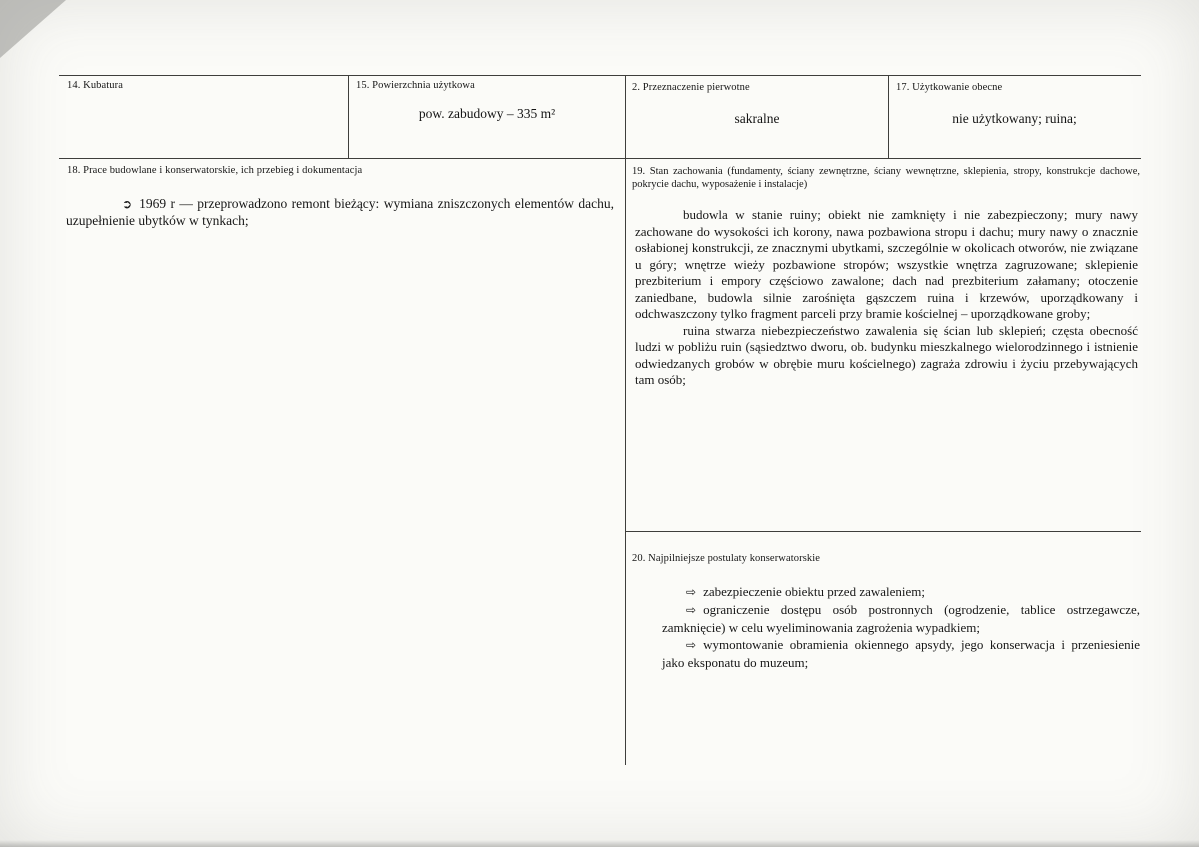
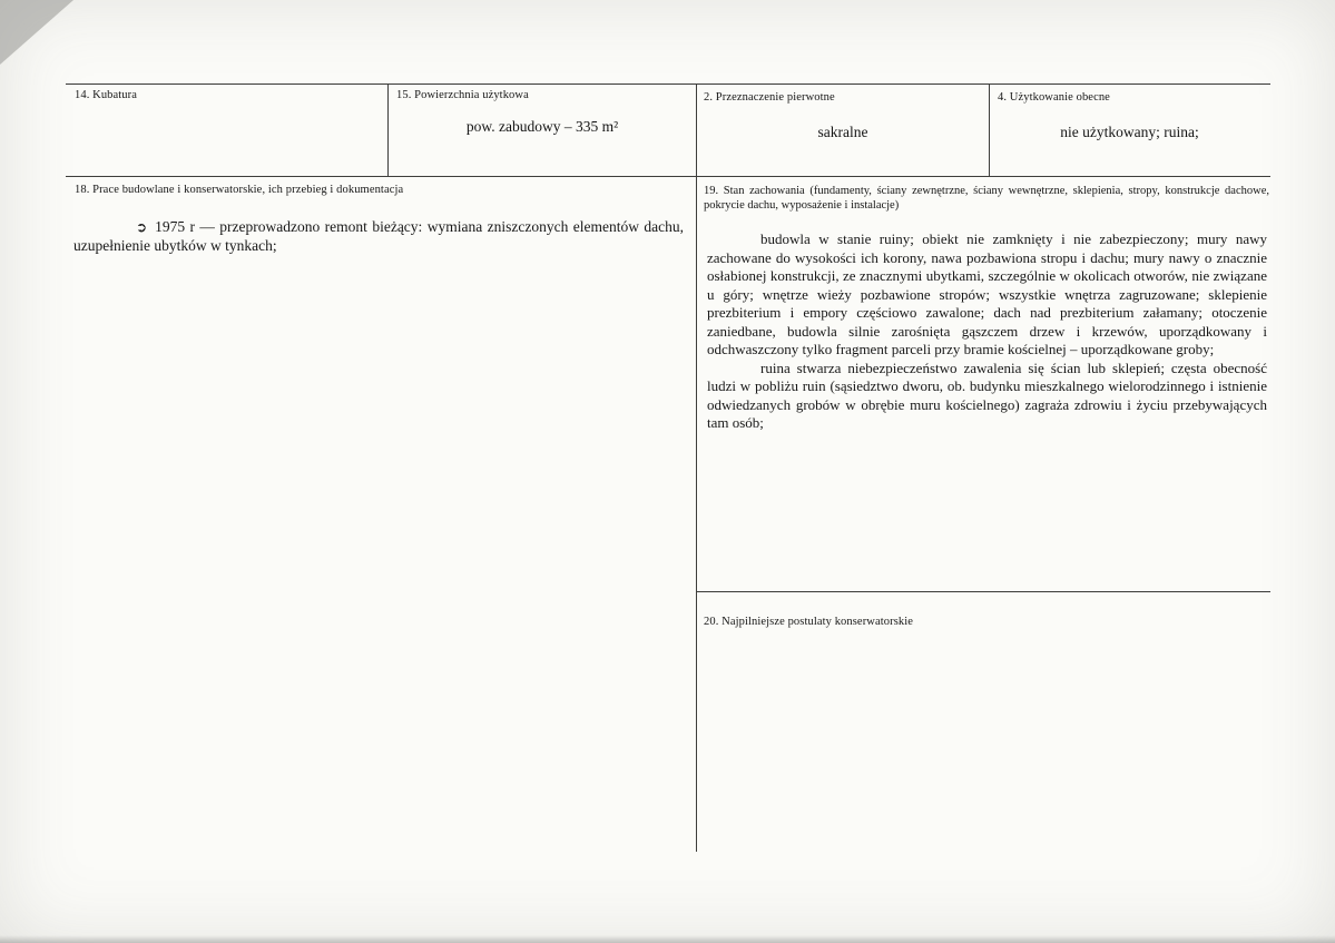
  14. Kubatura
  15. Powierzchnia użytkowa
  pow. zabudowy – 335 m²
  2. Przeznaczenie pierwotne
  sakralne
- 17. Użytkowanie obecne
+ 4. Użytkowanie obecne
  nie użytkowany; ruina;
  18. Prace budowlane i konserwatorskie, ich przebieg i dokumentacja
- ➲ 1969 r — przeprowadzono remont bieżący: wymiana zniszczonych elementów dachu, uzupełnienie ubytków w tynkach;
+ ➲ 1975 r — przeprowadzono remont bieżący: wymiana zniszczonych elementów dachu, uzupełnienie ubytków w tynkach;
  19. Stan zachowania (fundamenty, ściany zewnętrzne, ściany wewnętrzne, sklepienia, stropy, konstrukcje dachowe, pokrycie dachu, wyposażenie i instalacje)
- budowla w stanie ruiny; obiekt nie zamknięty i nie zabezpieczony; mury nawy zachowane do wysokości ich korony, nawa pozbawiona stropu i dachu; mury nawy o znacznie osłabionej konstrukcji, ze znacznymi ubytkami, szczególnie w okolicach otworów, nie związane u góry; wnętrze wieży pozbawione stropów; wszystkie wnętrza zagruzowane; sklepienie prezbiterium i empory częściowo zawalone; dach nad prezbiterium załamany; otoczenie zaniedbane, budowla silnie zarośnięta gąszczem ruina i krzewów, uporządkowany i odchwaszczony tylko fragment parceli przy bramie kościelnej – uporządkowane groby;
+ budowla w stanie ruiny; obiekt nie zamknięty i nie zabezpieczony; mury nawy zachowane do wysokości ich korony, nawa pozbawiona stropu i dachu; mury nawy o znacznie osłabionej konstrukcji, ze znacznymi ubytkami, szczególnie w okolicach otworów, nie związane u góry; wnętrze wieży pozbawione stropów; wszystkie wnętrza zagruzowane; sklepienie prezbiterium i empory częściowo zawalone; dach nad prezbiterium załamany; otoczenie zaniedbane, budowla silnie zarośnięta gąszczem drzew i krzewów, uporządkowany i odchwaszczony tylko fragment parceli przy bramie kościelnej – uporządkowane groby;
  ruina stwarza niebezpieczeństwo zawalenia się ścian lub sklepień; częsta obecność ludzi w pobliżu ruin (sąsiedztwo dworu, ob. budynku mieszkalnego wielorodzinnego i istnienie odwiedzanych grobów w obrębie muru kościelnego) zagraża zdrowiu i życiu przebywających tam osób;
  20. Najpilniejsze postulaty konserwatorskie
- ⇨ zabezpieczenie obiektu przed zawaleniem;
- ⇨ ograniczenie dostępu osób postronnych (ogrodzenie, tablice ostrzegawcze, zamknięcie) w celu wyeliminowania zagrożenia wypadkiem;
- ⇨ wymontowanie obramienia okiennego apsydy, jego konserwacja i przeniesienie jako eksponatu do muzeum;
